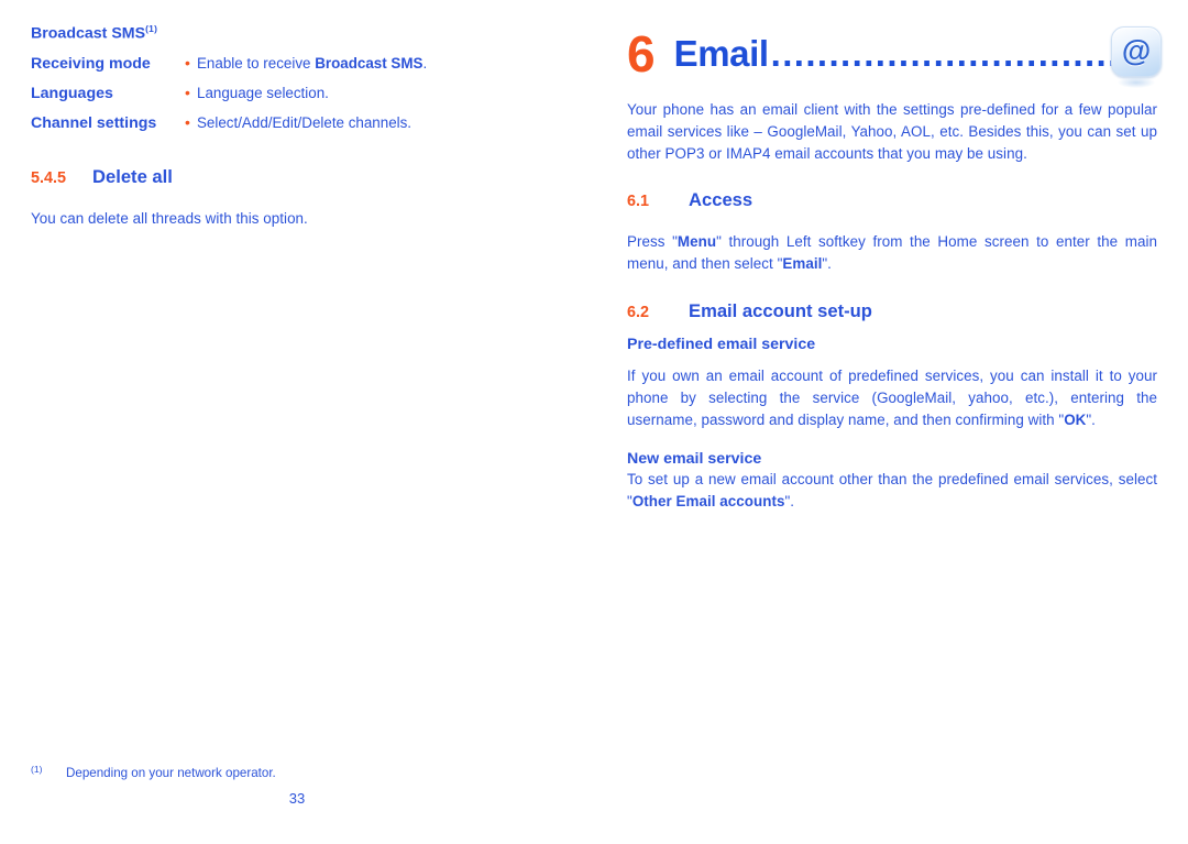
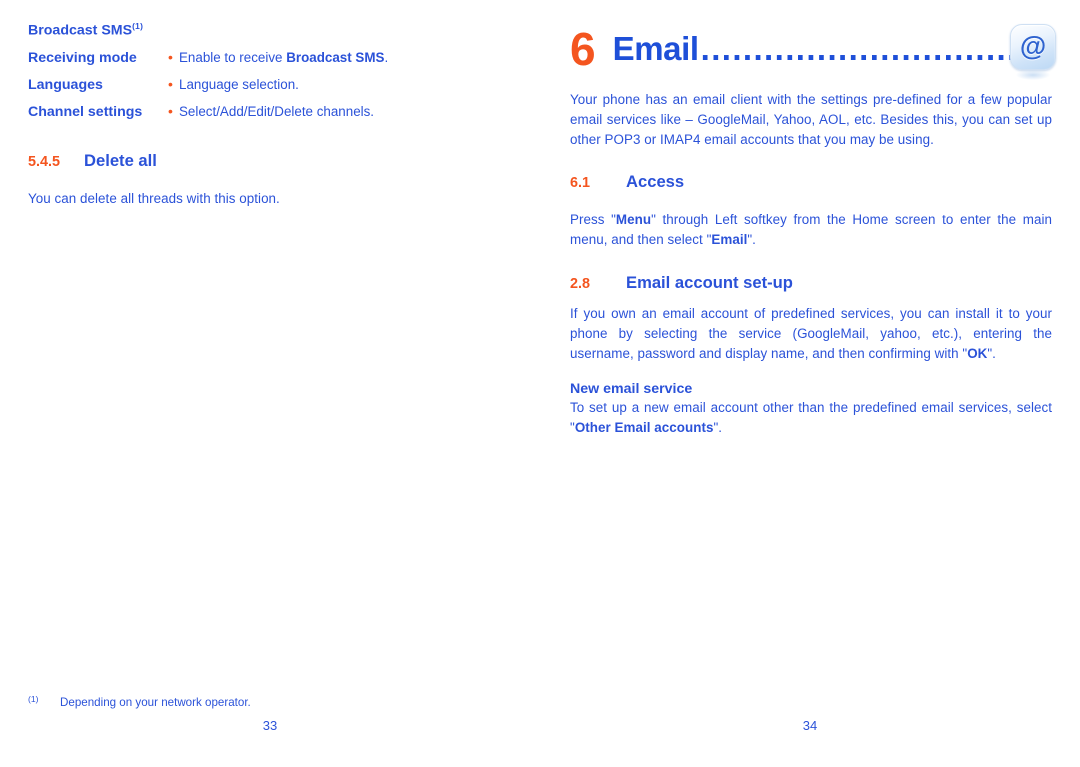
  Broadcast SMS(1)
  Receiving mode
  •
  Enable to receive Broadcast SMS.
  Languages
  •
  Language selection.
  Channel settings
  •
  Select/Add/Edit/Delete channels.
  5.4.5
  Delete all
  You can delete all threads with this option.
  (1)
  Depending on your network operator.
  33
  6
  Email
  @
  Your phone has an email client with the settings pre-defined for a few popular email services like – GoogleMail, Yahoo, AOL, etc. Besides this, you can set up other POP3 or IMAP4 email accounts that you may be using.
  6.1
  Access
  Press "Menu" through Left softkey from the Home screen to enter the main menu, and then select "Email".
- 6.2
+ 2.8
  Email account set-up
- Pre-defined email service
  If you own an email account of predefined services, you can install it to your phone by selecting the service (GoogleMail, yahoo, etc.), entering the username, password and display name, and then confirming with "OK".
  New email service
  To set up a new email account other than the predefined email services, select "Other Email accounts".
+ 34
